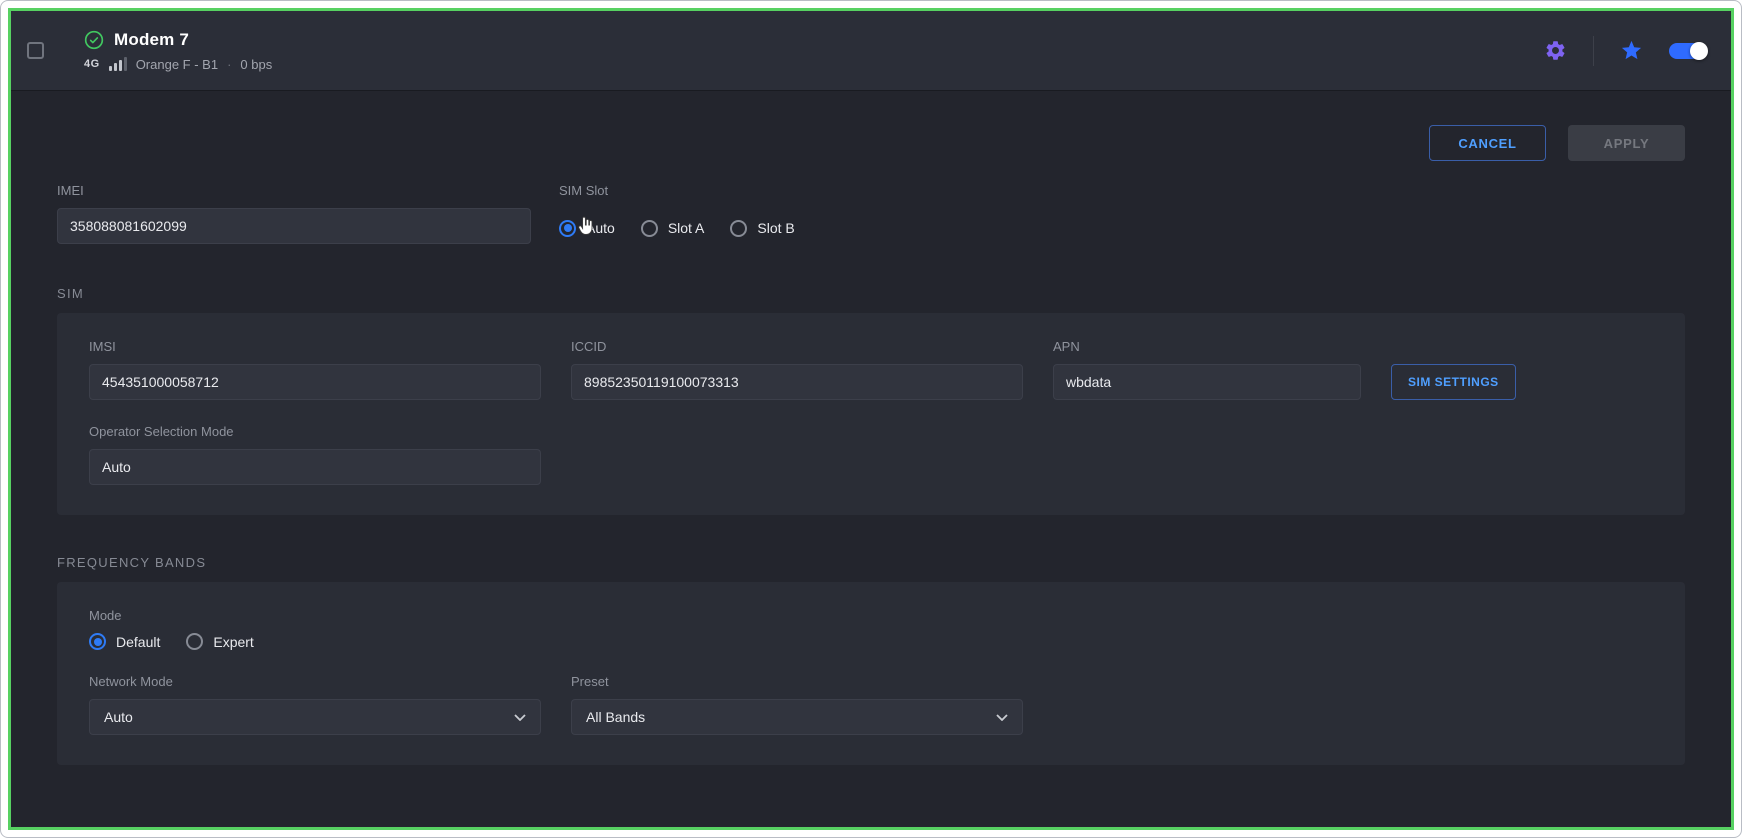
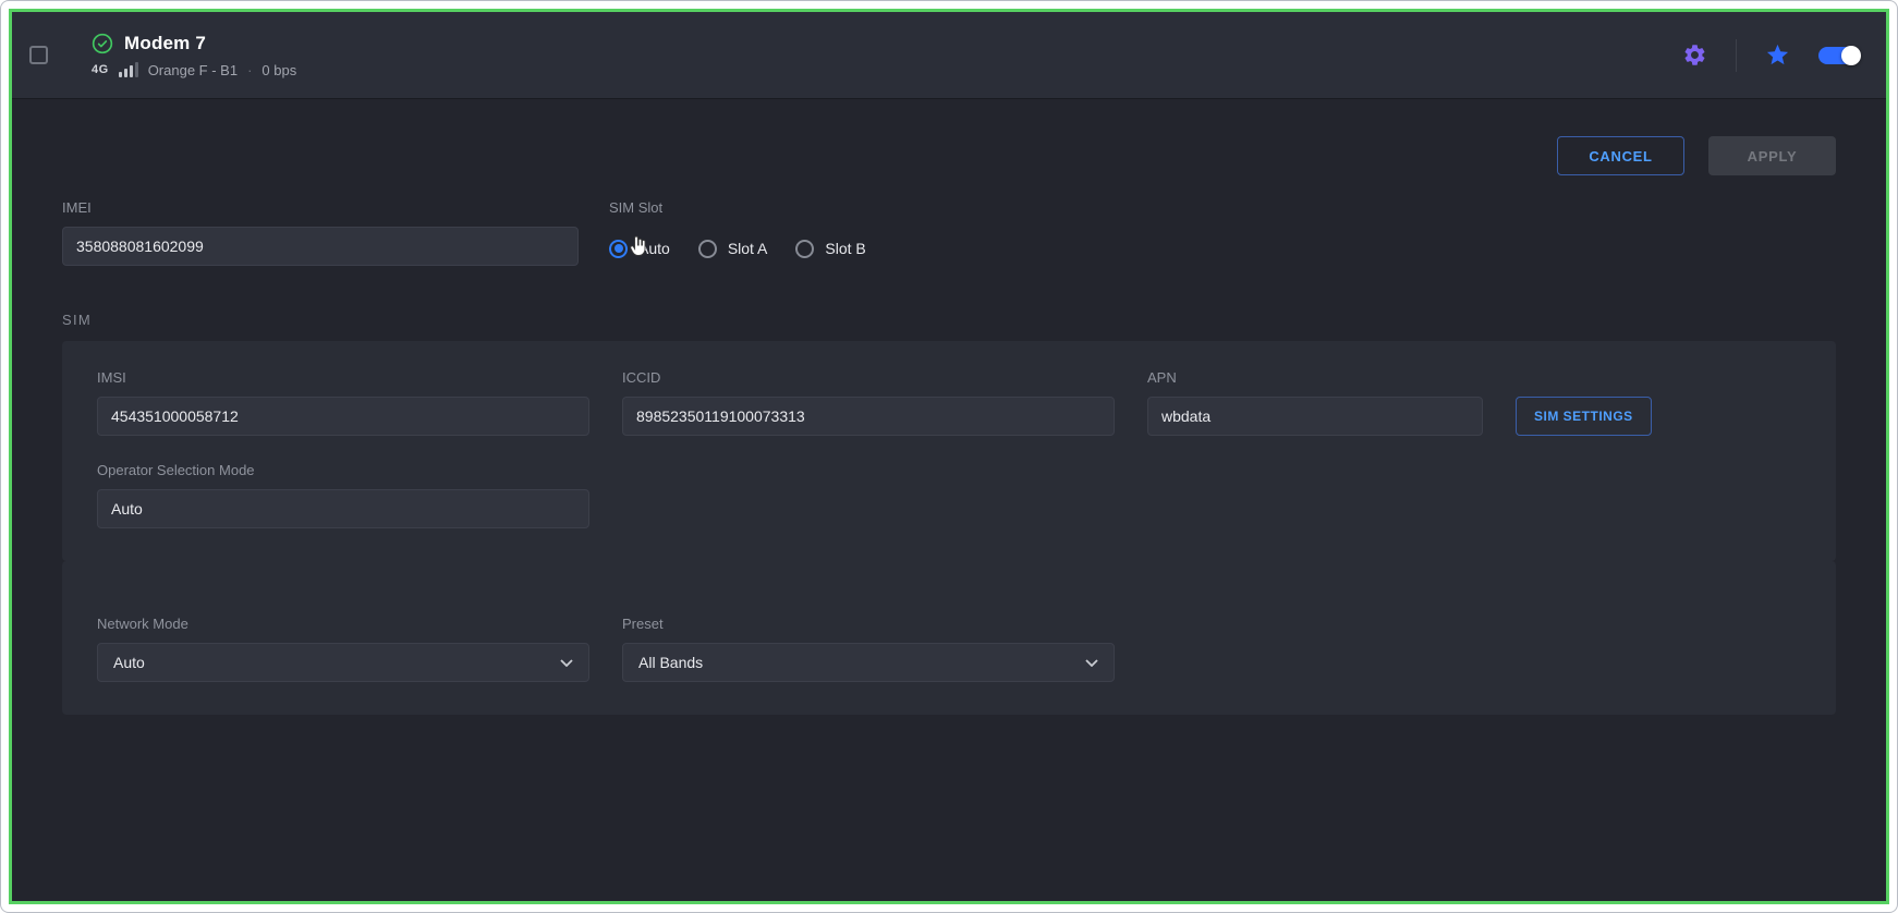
  Modem 7
  4G
  Orange F - B1
  ·
  0 bps
  CANCEL
  APPLY
  IMEI
  358088081602099
  SIM Slot
  uto
  Slot A
  Slot B
  SIM
  IMSI
  454351000058712
  ICCID
  89852350119100073313
  APN
  wbdata
  SIM SETTINGS
  Operator Selection Mode
  Auto
- FREQUENCY BANDS
- Mode
- Default
- Expert
  Network Mode
  Auto
  Preset
  All Bands
